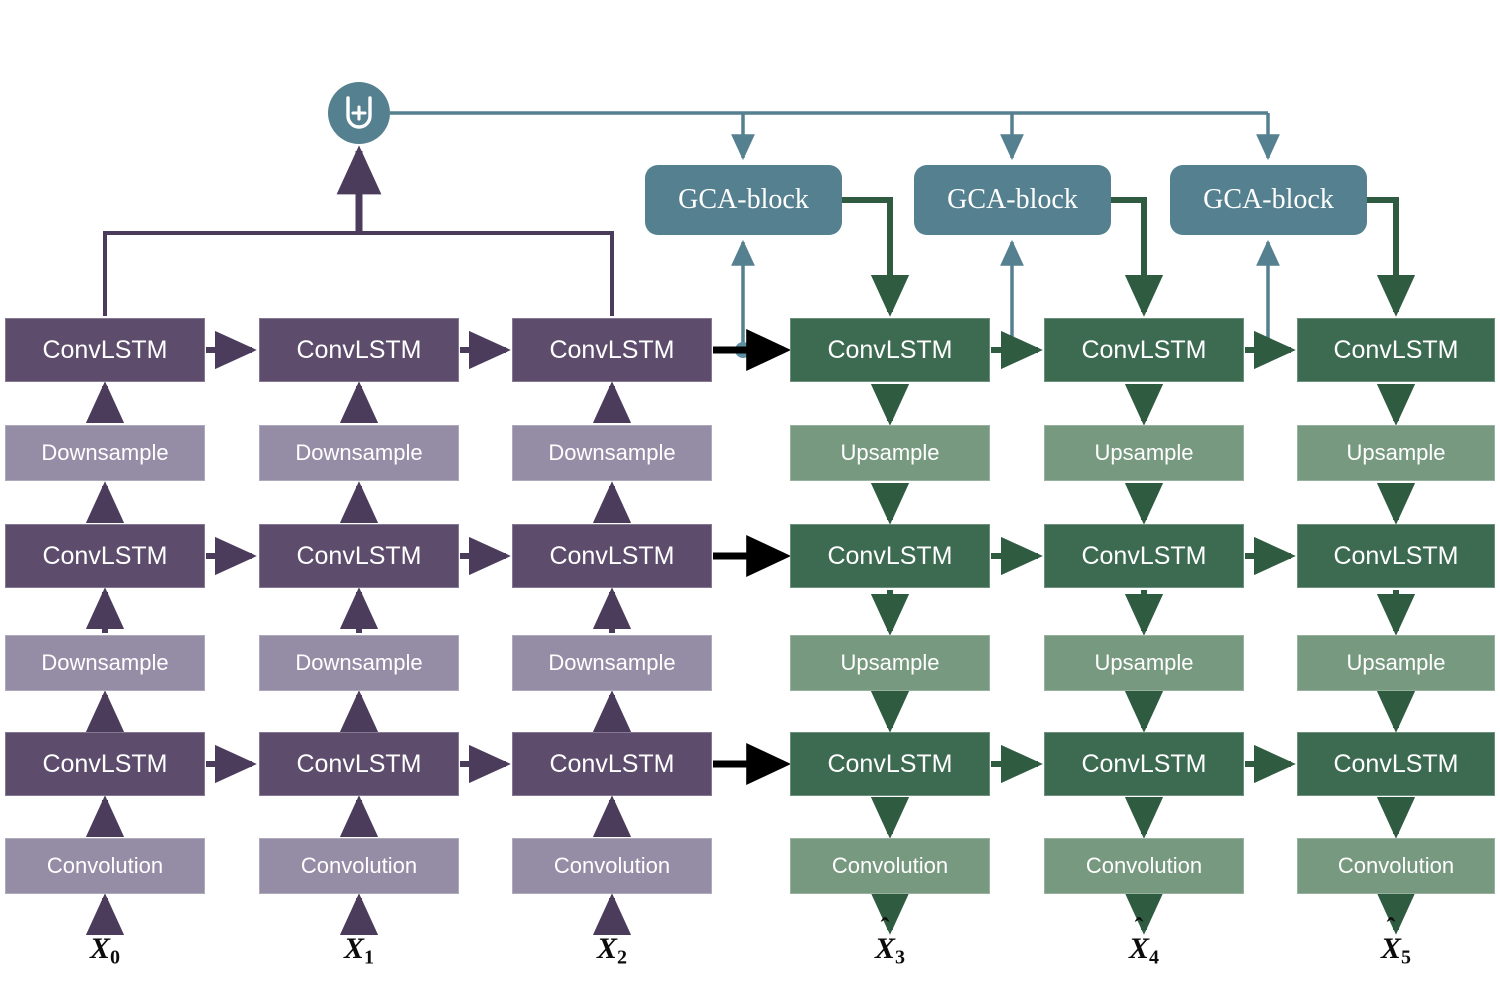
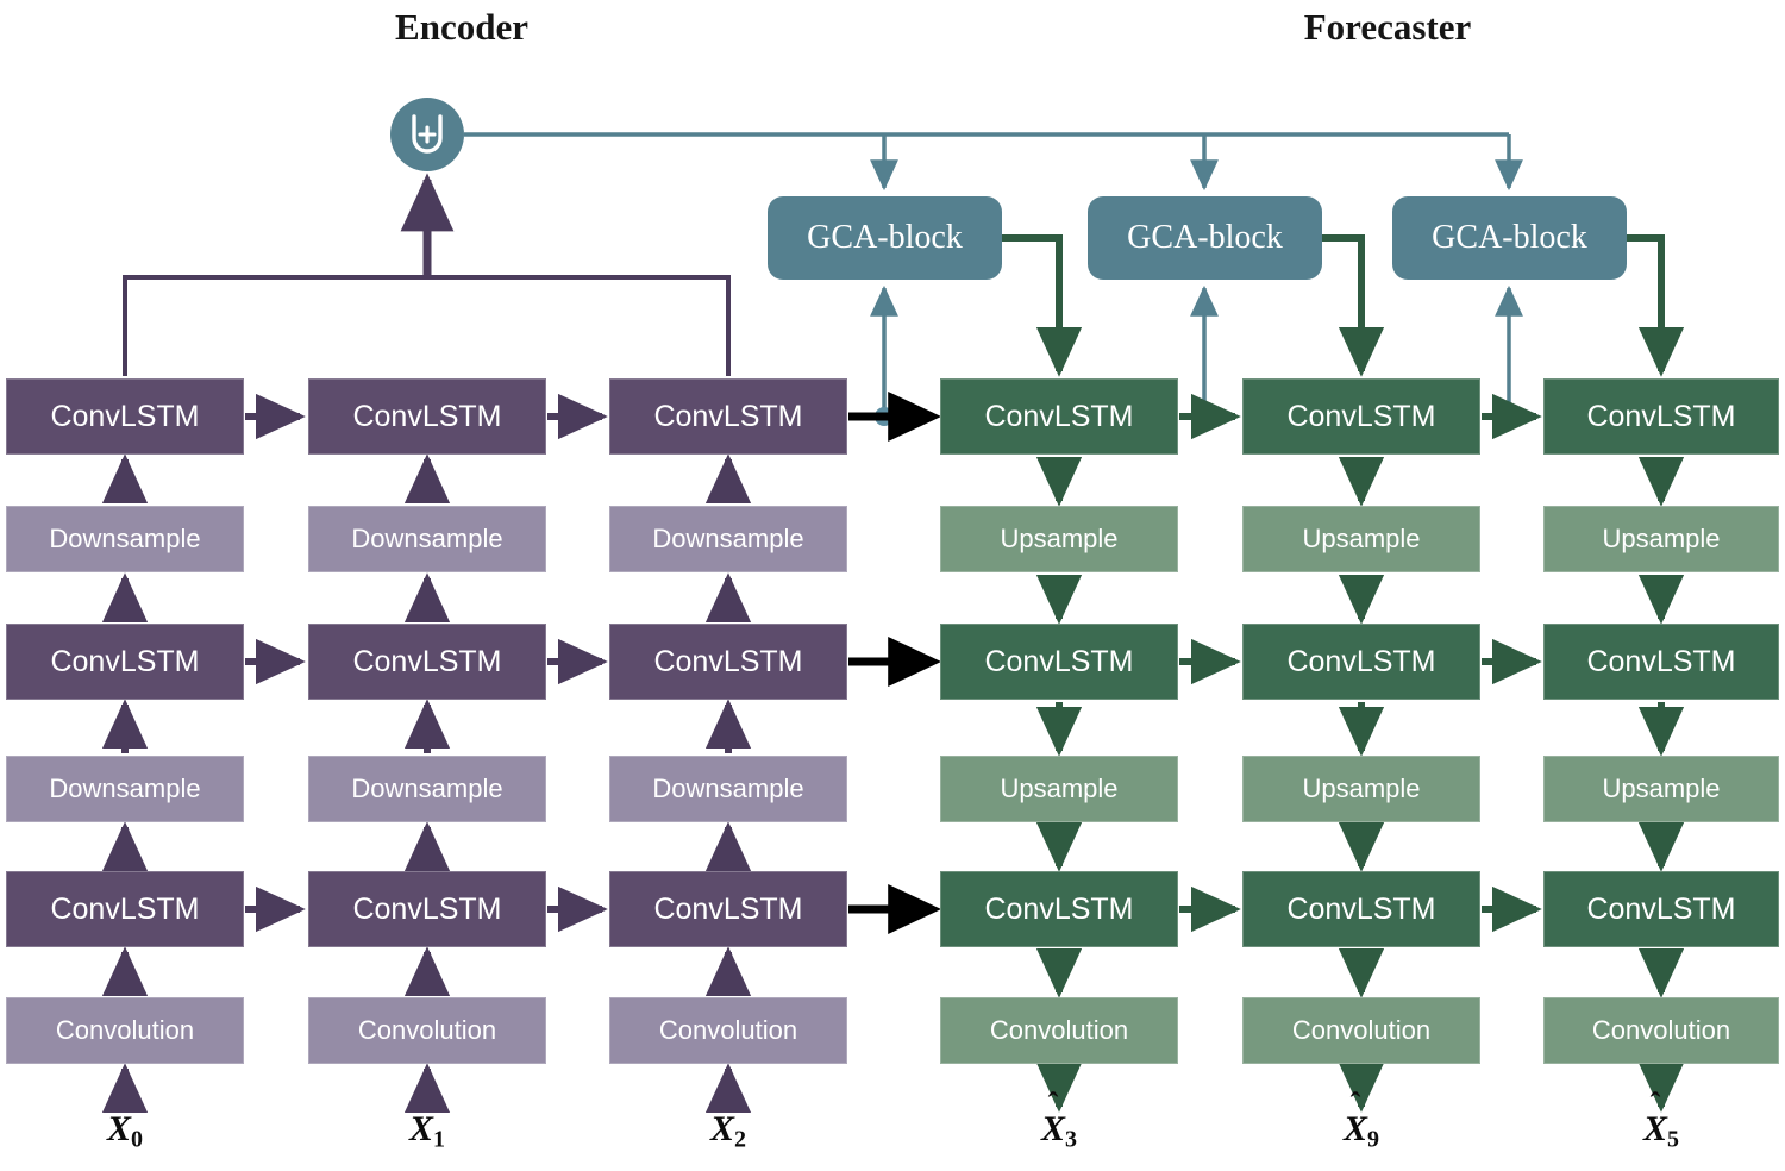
+ Encoder
+ Forecaster
  GCA-block
  GCA-block
  GCA-block
  ConvLSTM
  Downsample
  ConvLSTM
  Downsample
  ConvLSTM
  Convolution
  ConvLSTM
  Downsample
  ConvLSTM
  Downsample
  ConvLSTM
  Convolution
  ConvLSTM
  Downsample
  ConvLSTM
  Downsample
  ConvLSTM
  Convolution
  ConvLSTM
  Upsample
  ConvLSTM
  Upsample
  ConvLSTM
  Convolution
  ConvLSTM
  Upsample
  ConvLSTM
  Upsample
  ConvLSTM
  Convolution
  ConvLSTM
  Upsample
  ConvLSTM
  Upsample
  ConvLSTM
  Convolution
  X0
  X1
  X2
  X3
- X4
+ X9
  X5
